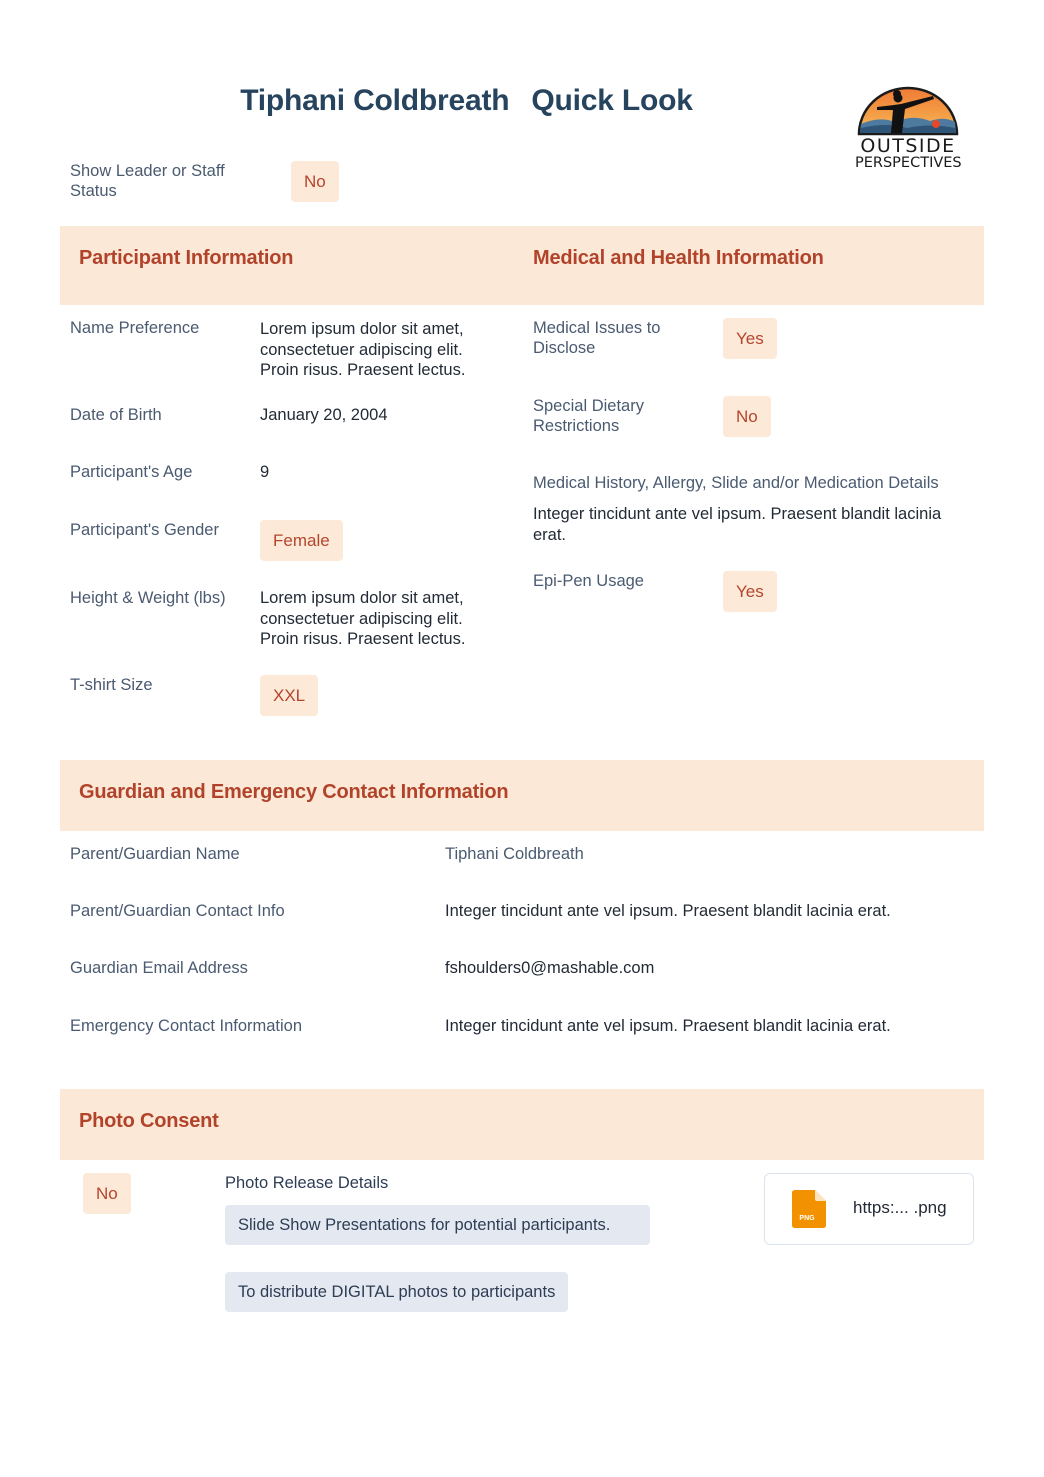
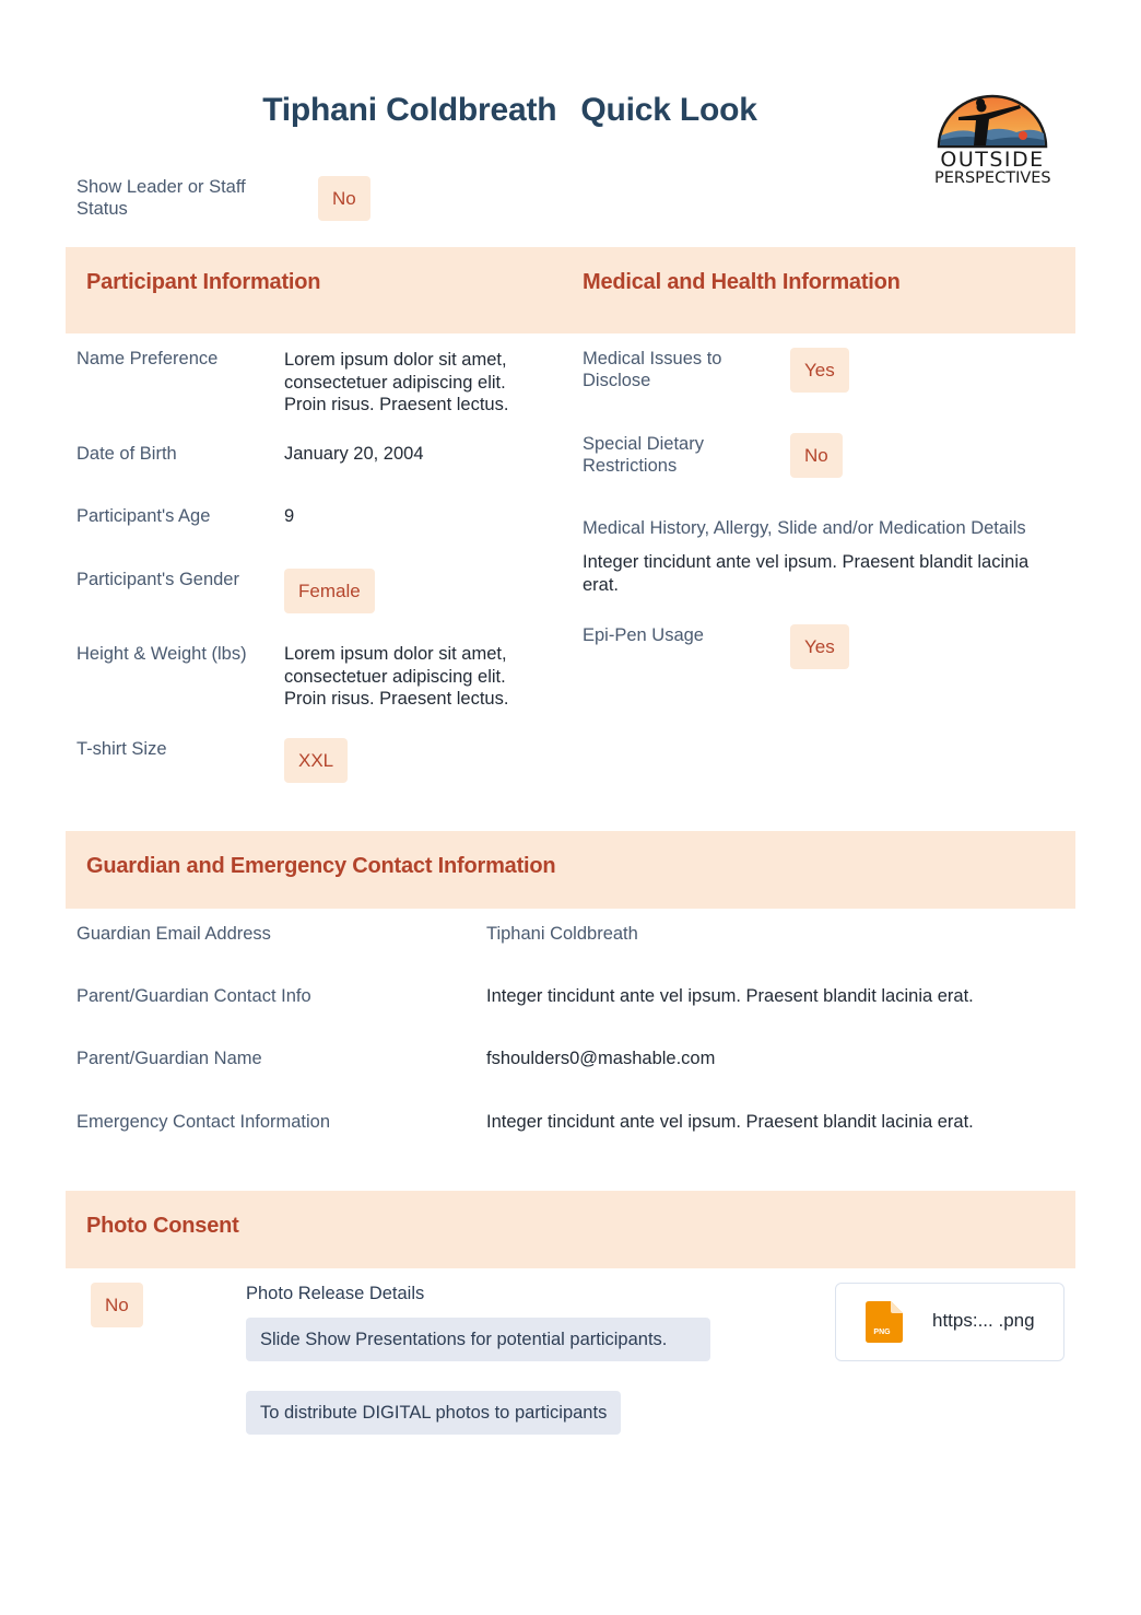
  Tiphani Coldbreath Quick Look
  OUTSIDE
  PERSPECTIVES
  Show Leader or Staff Status
  No
  Participant Information
  Medical and Health Information
  Name Preference
  Lorem ipsum dolor sit amet, consectetuer adipiscing elit. Proin risus. Praesent lectus.
  Date of Birth
  January 20, 2004
  Participant's Age
  9
  Participant's Gender
  Female
  Height & Weight (lbs)
  Lorem ipsum dolor sit amet, consectetuer adipiscing elit. Proin risus. Praesent lectus.
  T-shirt Size
  XXL
  Medical Issues to Disclose
  Yes
  Special Dietary Restrictions
  No
  Medical History, Allergy, Slide and/or Medication Details
  Integer tincidunt ante vel ipsum. Praesent blandit lacinia erat.
  Epi-Pen Usage
  Yes
  Guardian and Emergency Contact Information
- Parent/Guardian Name
+ Guardian Email Address
  Tiphani Coldbreath
  Parent/Guardian Contact Info
  Integer tincidunt ante vel ipsum. Praesent blandit lacinia erat.
- Guardian Email Address
+ Parent/Guardian Name
  fshoulders0@mashable.com
  Emergency Contact Information
  Integer tincidunt ante vel ipsum. Praesent blandit lacinia erat.
  Photo Consent
  No
  Photo Release Details
  Slide Show Presentations for potential participants.
  To distribute DIGITAL photos to participants
  https:... .png
